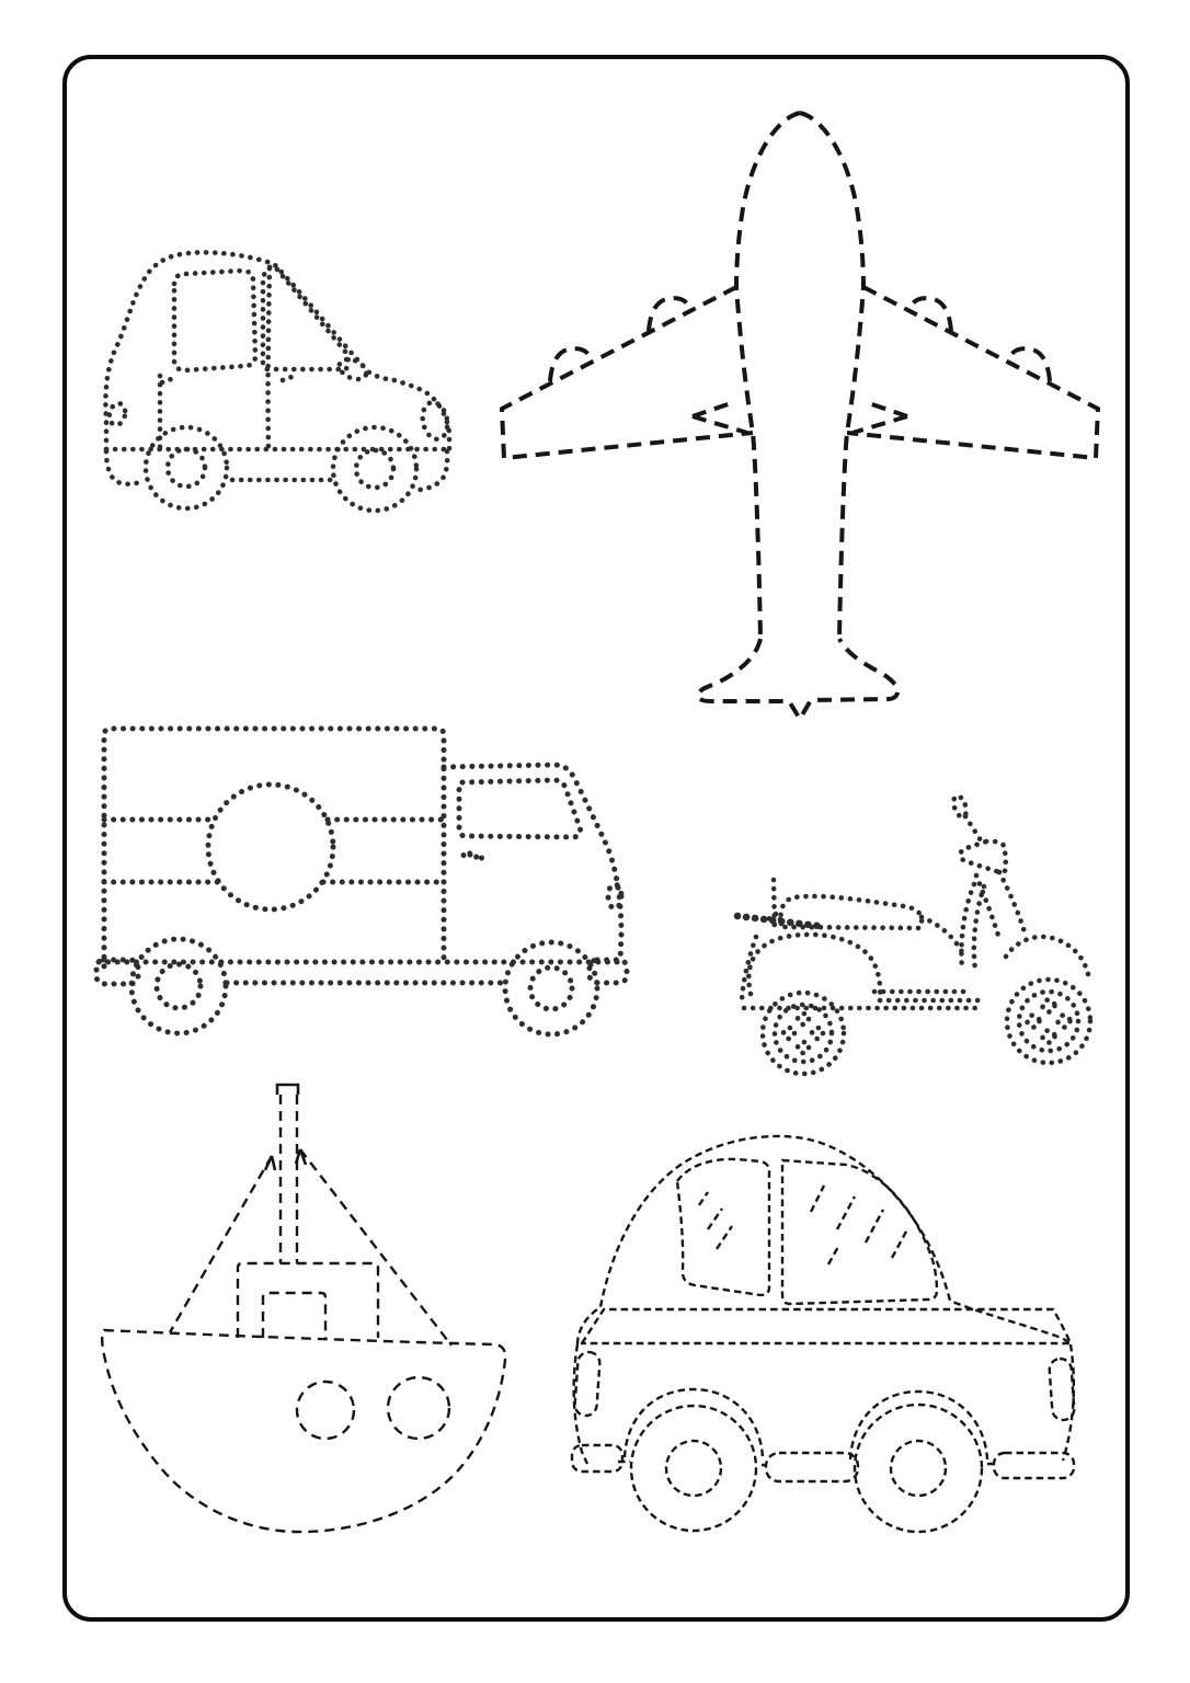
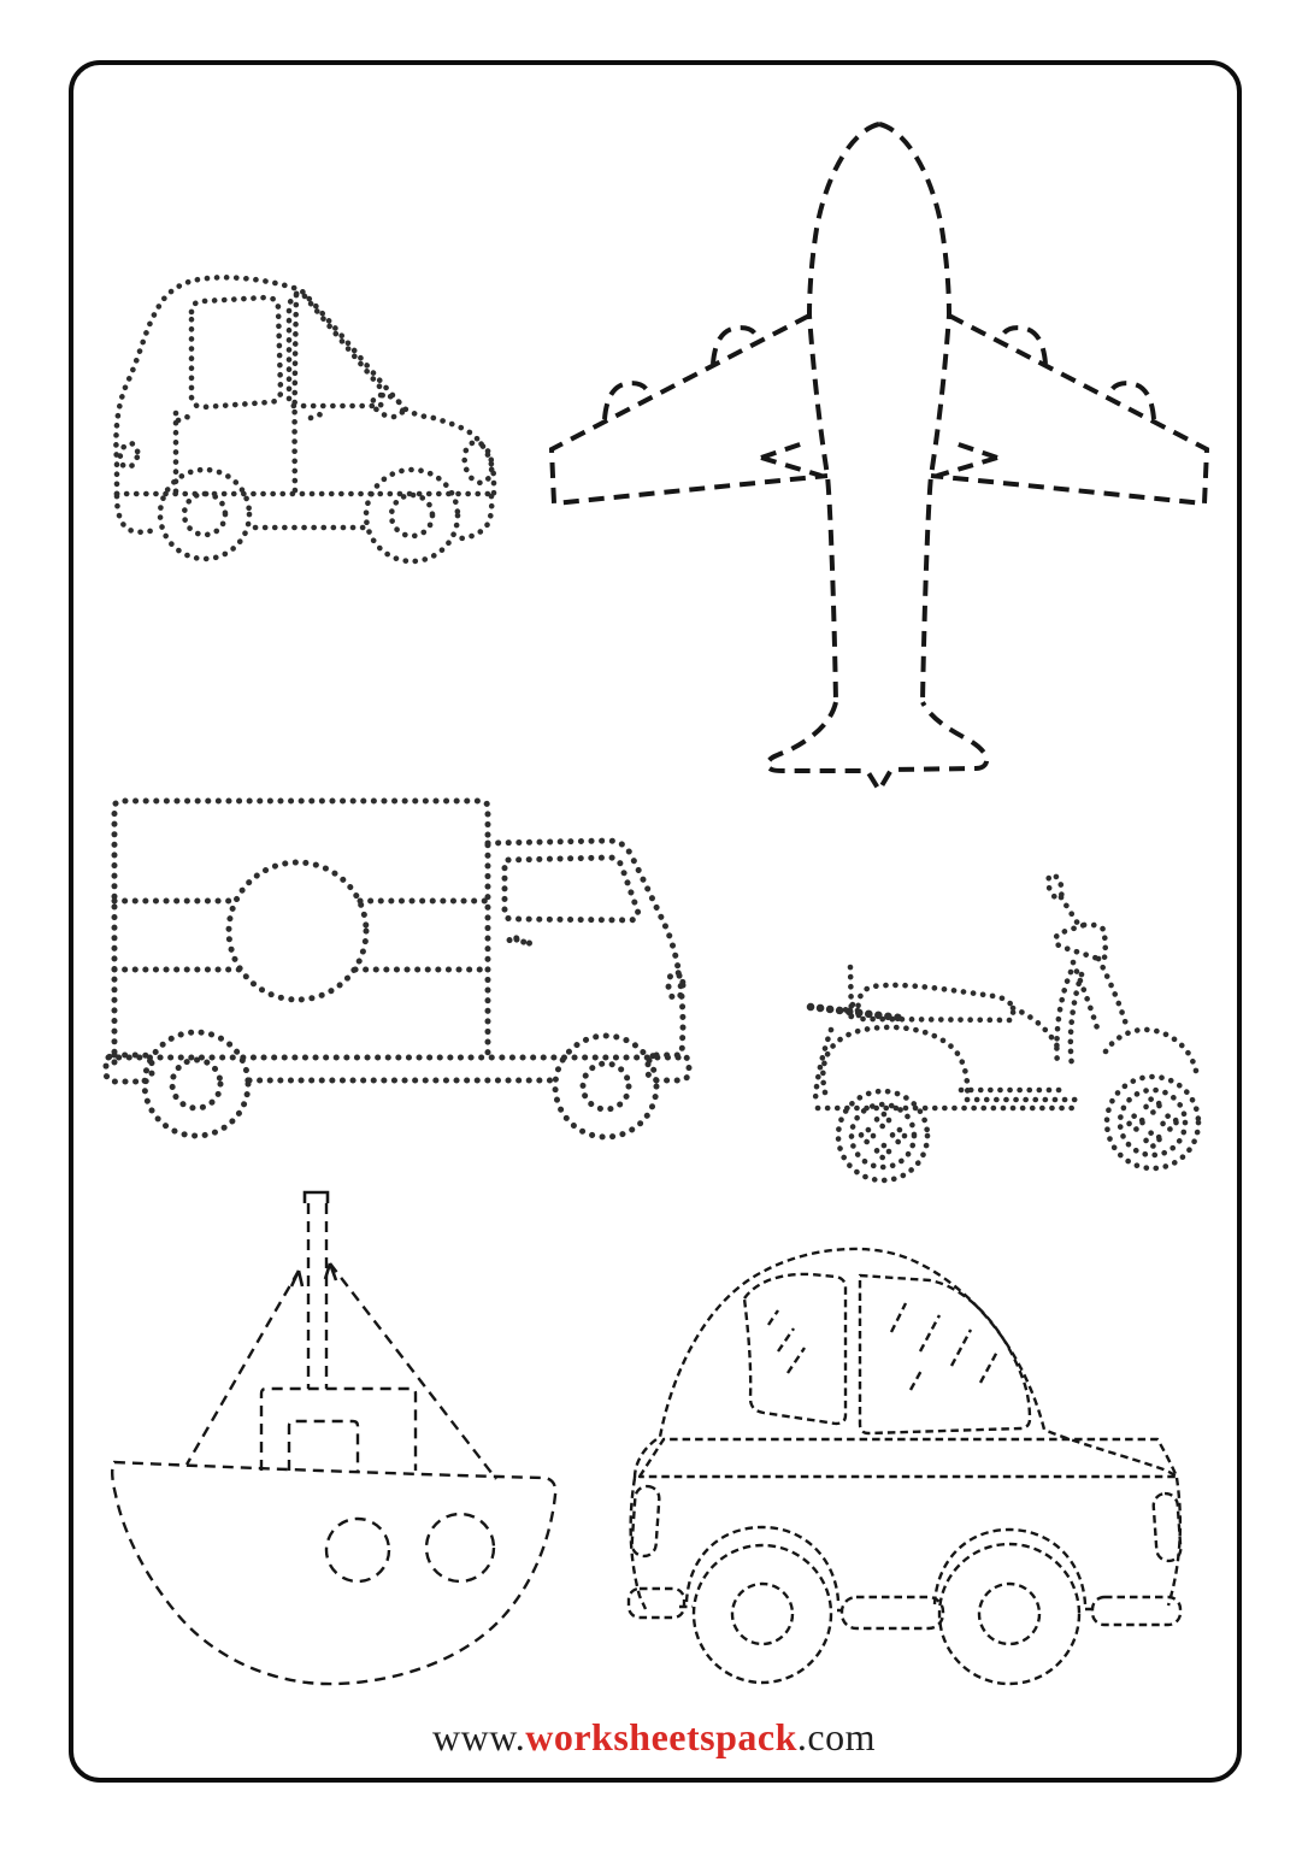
+ www.worksheetspack.com
